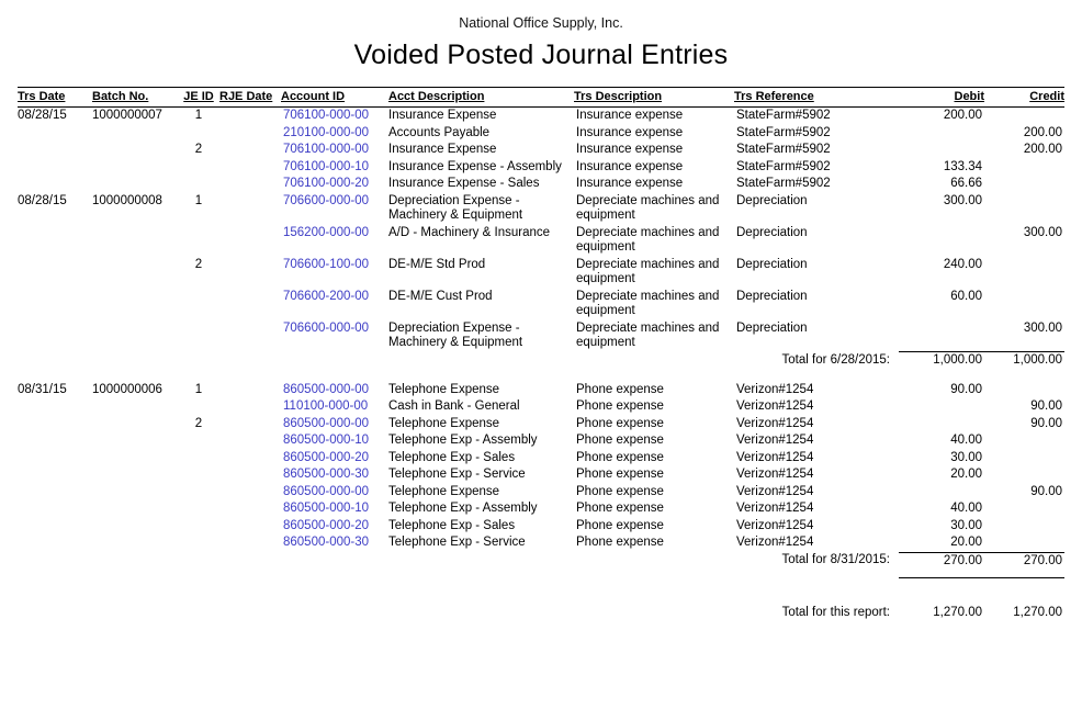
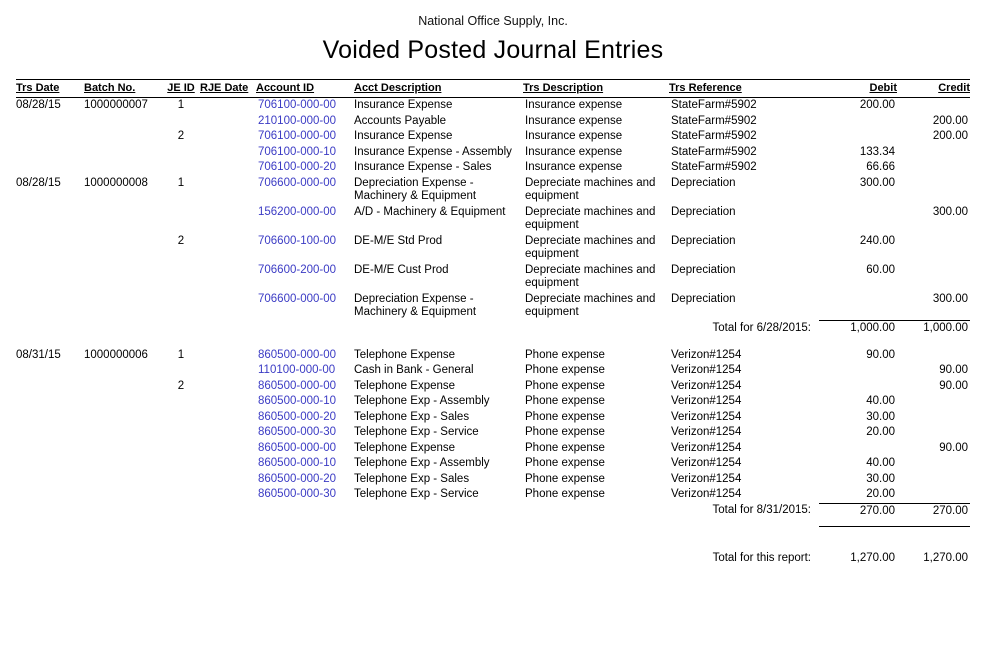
  National Office Supply, Inc.
  Voided Posted Journal Entries
  Trs Date	Batch No.	JE ID	RJE Date	Account ID	Acct Description	Trs Description	Trs Reference	Debit	Credit
  08/28/15	1000000007	1		706100-000-00	Insurance Expense	Insurance expense	StateFarm#5902	200.00
  				210100-000-00	Accounts Payable	Insurance expense	StateFarm#5902		200.00
  		2		706100-000-00	Insurance Expense	Insurance expense	StateFarm#5902		200.00
  				706100-000-10	Insurance Expense - Assembly	Insurance expense	StateFarm#5902	133.34
  				706100-000-20	Insurance Expense - Sales	Insurance expense	StateFarm#5902	66.66
  08/28/15	1000000008	1		706600-000-00	Depreciation Expense - Machinery & Equipment	Depreciate machines and equipment	Depreciation	300.00
- 				156200-000-00	A/D - Machinery & Insurance	Depreciate machines and equipment	Depreciation		300.00
+ 				156200-000-00	A/D - Machinery & Equipment	Depreciate machines and equipment	Depreciation		300.00
  		2		706600-100-00	DE-M/E Std Prod	Depreciate machines and equipment	Depreciation	240.00
  				706600-200-00	DE-M/E Cust Prod	Depreciate machines and equipment	Depreciation	60.00
  				706600-000-00	Depreciation Expense - Machinery & Equipment	Depreciate machines and equipment	Depreciation		300.00
  	Total for 6/28/2015:	1,000.00	1,000.00
  08/31/15	1000000006	1		860500-000-00	Telephone Expense	Phone expense	Verizon#1254	90.00
  				110100-000-00	Cash in Bank - General	Phone expense	Verizon#1254		90.00
  		2		860500-000-00	Telephone Expense	Phone expense	Verizon#1254		90.00
  				860500-000-10	Telephone Exp - Assembly	Phone expense	Verizon#1254	40.00
  				860500-000-20	Telephone Exp - Sales	Phone expense	Verizon#1254	30.00
  				860500-000-30	Telephone Exp - Service	Phone expense	Verizon#1254	20.00
  				860500-000-00	Telephone Expense	Phone expense	Verizon#1254		90.00
  				860500-000-10	Telephone Exp - Assembly	Phone expense	Verizon#1254	40.00
  				860500-000-20	Telephone Exp - Sales	Phone expense	Verizon#1254	30.00
  				860500-000-30	Telephone Exp - Service	Phone expense	Verizon#1254	20.00
  	Total for 8/31/2015:	270.00	270.00
  	Total for this report:	1,270.00	1,270.00
